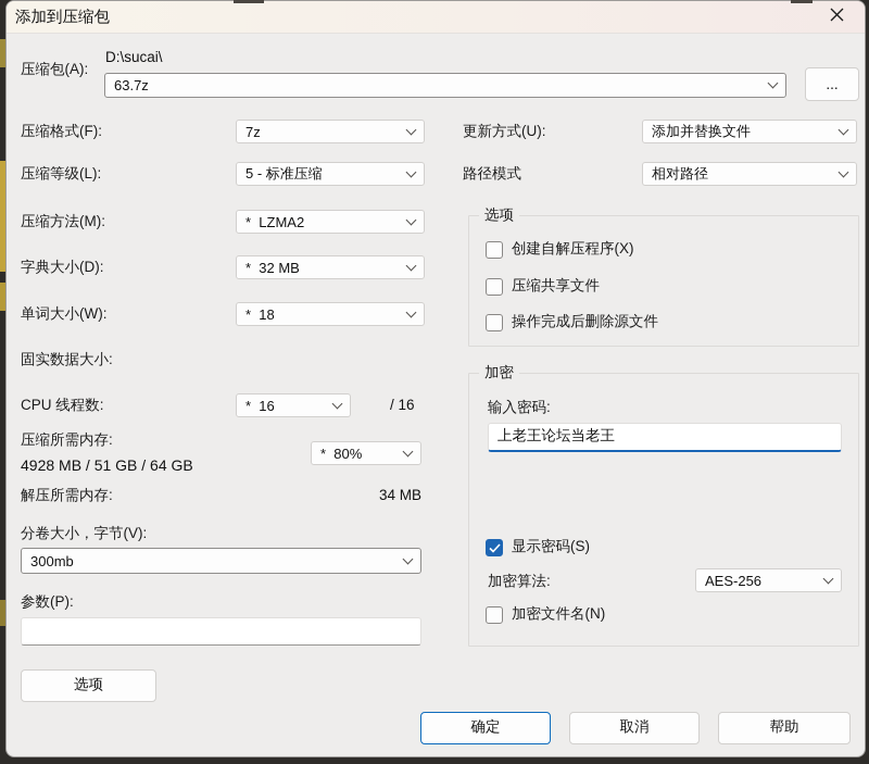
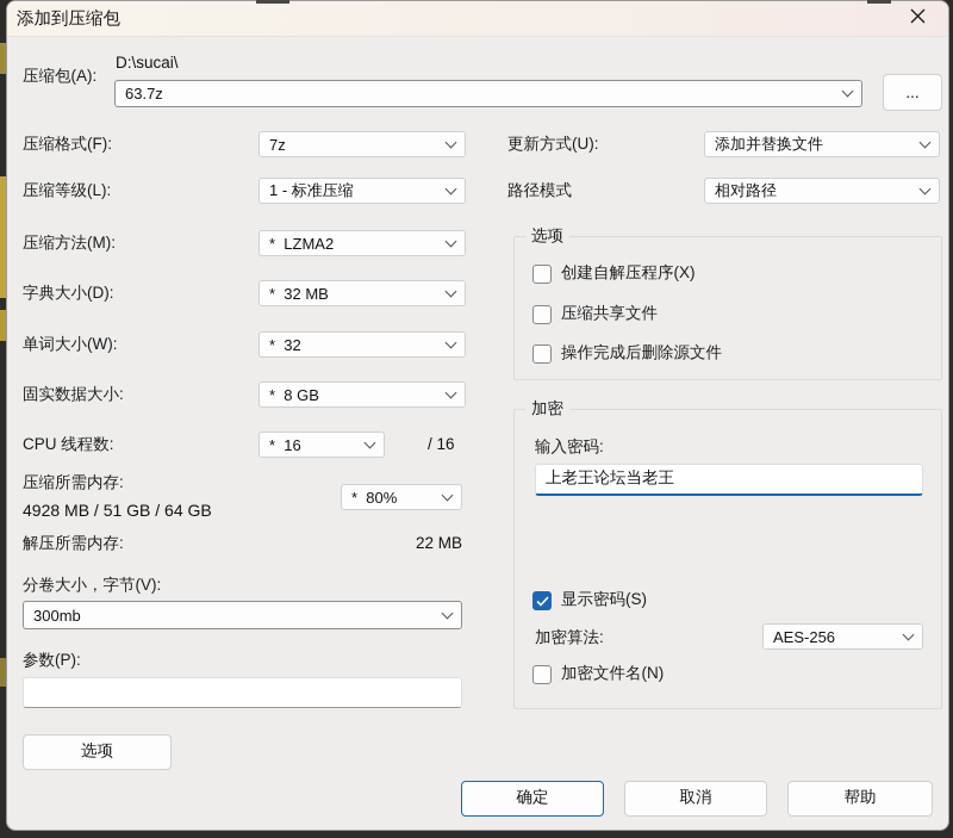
  添加到压缩包
  压缩包(A):
  D:\sucai\
  63.7z
  ...
  压缩格式(F):
  7z
  压缩等级(L):
- 5 - 标准压缩
+ 1 - 标准压缩
  压缩方法(M):
  * LZMA2
  字典大小(D):
  * 32 MB
  单词大小(W):
- * 18
+ * 32
  固实数据大小:
+ * 8 GB
  CPU 线程数:
  * 16
  / 16
  压缩所需内存:
  4928 MB / 51 GB / 64 GB
  * 80%
  解压所需内存:
- 34 MB
+ 22 MB
  分卷大小，字节(V):
  300mb
  参数(P):
  选项
  更新方式(U):
  添加并替换文件
  路径模式
  相对路径
  选项
  创建自解压程序(X)
  压缩共享文件
  操作完成后删除源文件
  加密
  输入密码:
  上老王论坛当老王
  显示密码(S)
  加密算法:
  AES-256
  加密文件名(N)
  确定
  取消
  帮助
